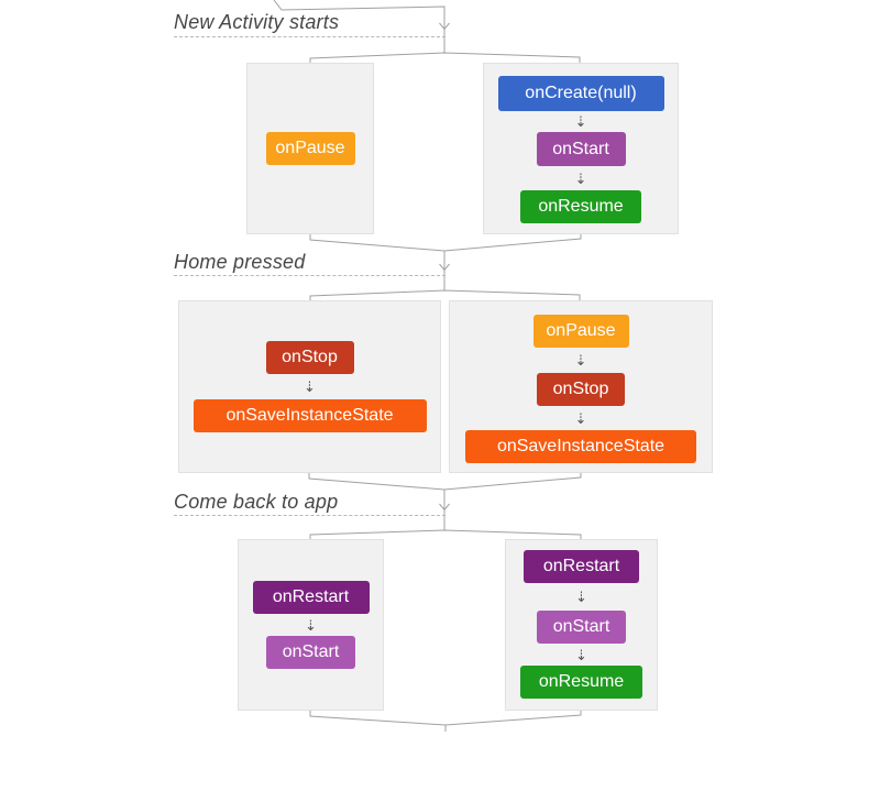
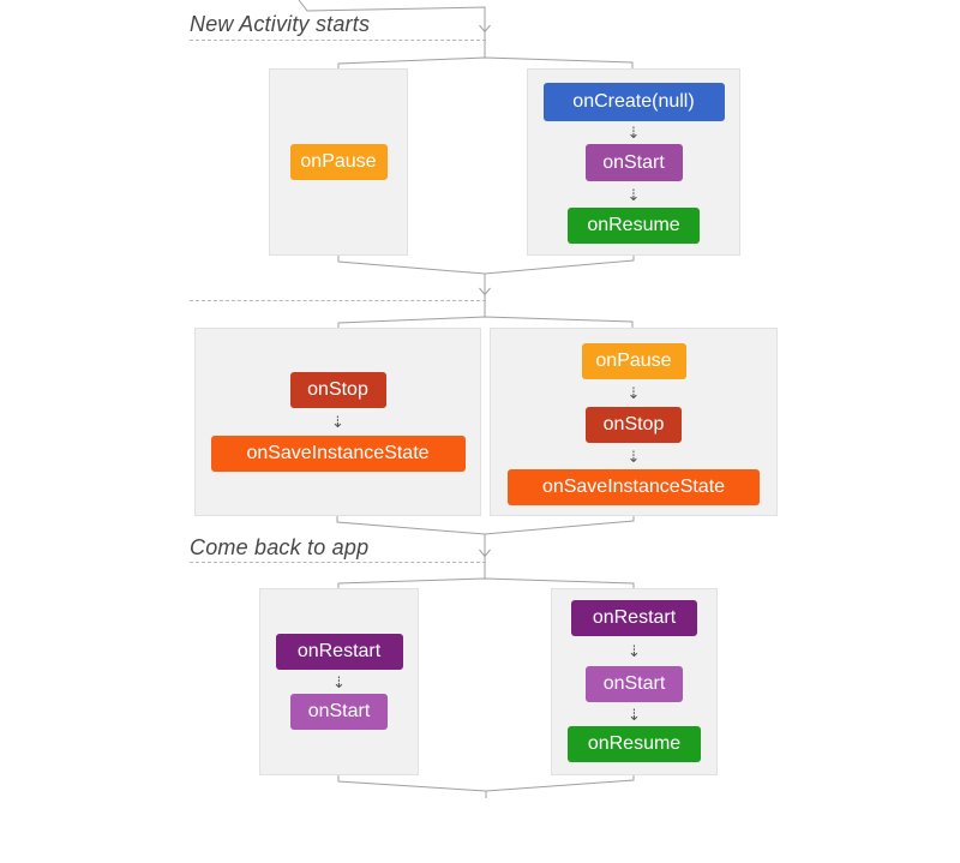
  New Activity starts
  onPause
  onCreate(null)
  ⇣
  onStart
  ⇣
  onResume
- Home pressed
  onStop
  ⇣
  onSaveInstanceState
  onPause
  ⇣
  onStop
  ⇣
  onSaveInstanceState
  Come back to app
  onRestart
  ⇣
  onStart
  onRestart
  ⇣
  onStart
  ⇣
  onResume
